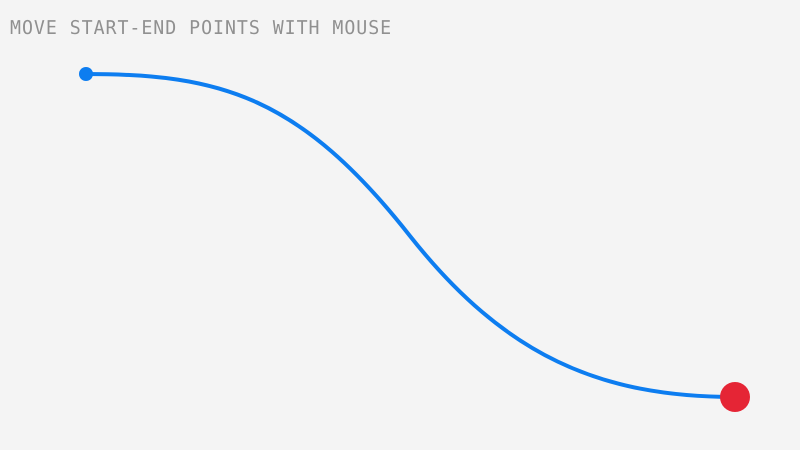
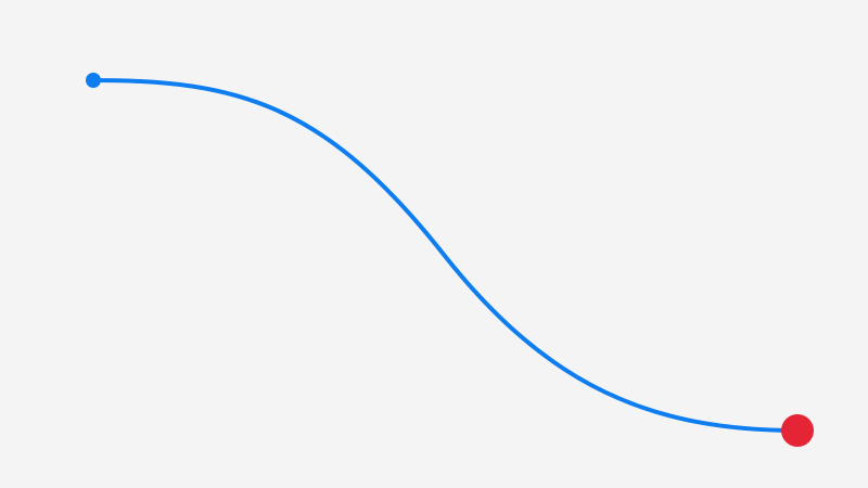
- MOVE START-END POINTS WITH MOUSE
